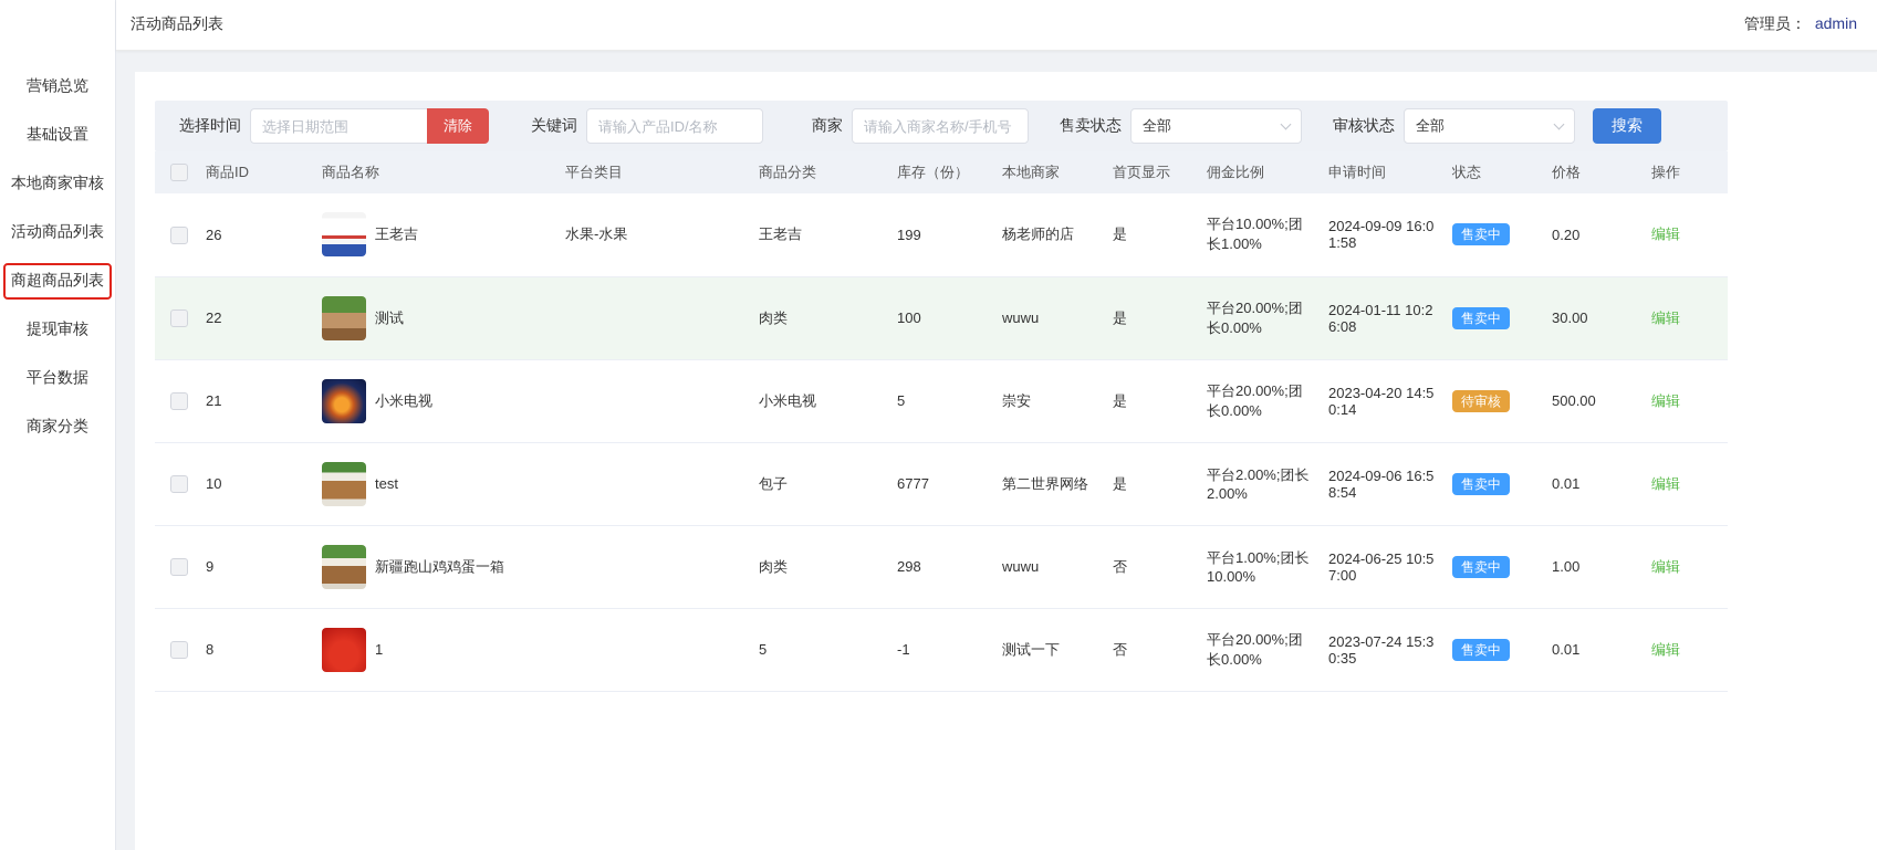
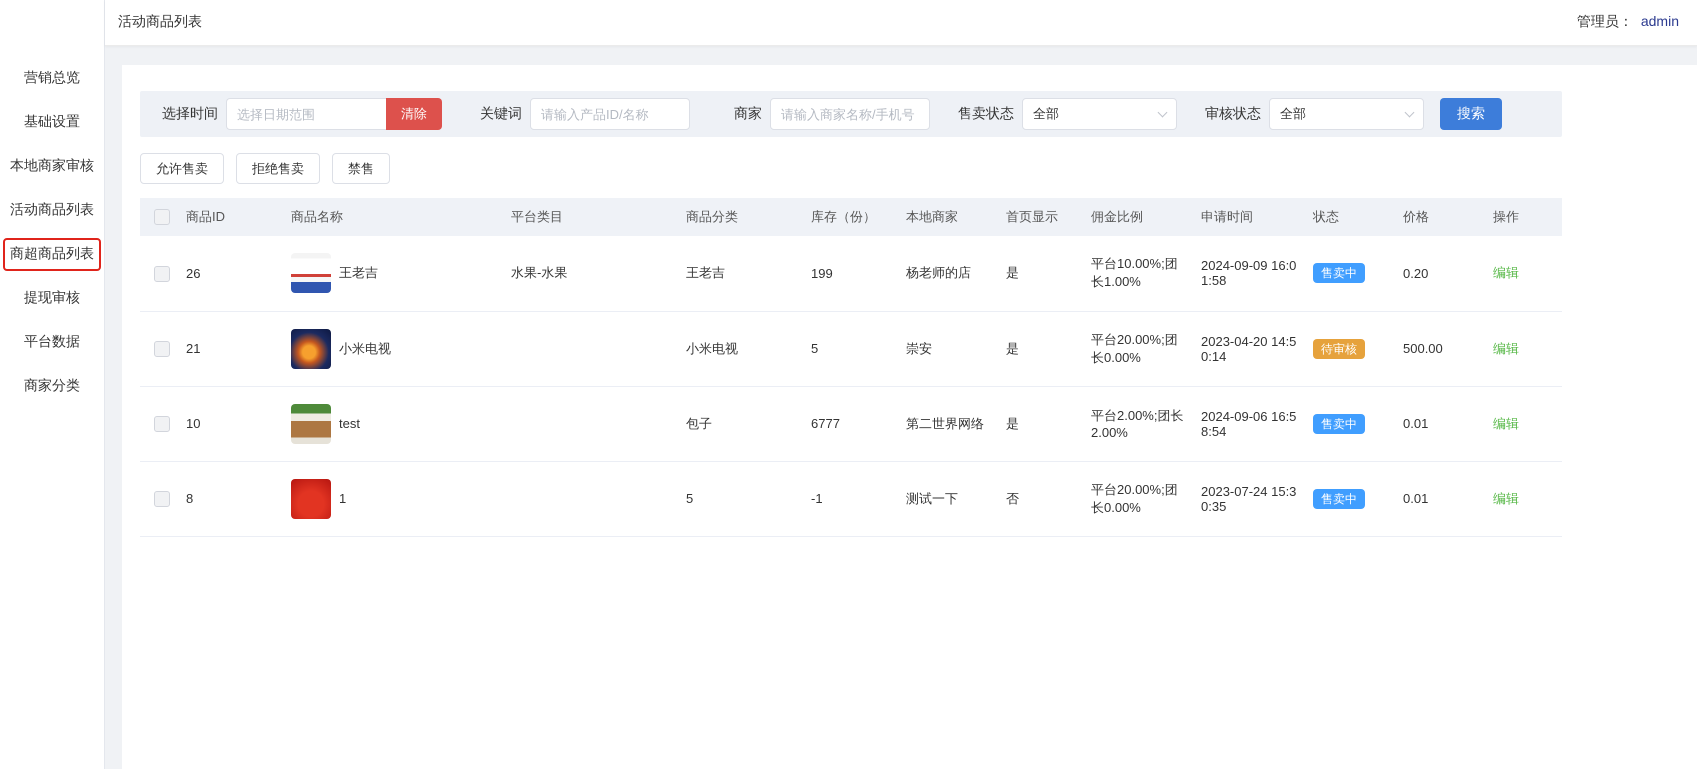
  营销总览
  基础设置
  本地商家审核
  活动商品列表
  商超商品列表
  提现审核
  平台数据
  商家分类
  活动商品列表
  管理员： admin
  选择时间
  选择日期范围
  清除
  关键词
  请输入产品ID/名称
  商家
  请输入商家名称/手机号
  售卖状态
  全部
  审核状态
  全部
  搜索
+ 允许售卖
+ 拒绝售卖
+ 禁售
  	商品ID	商品名称	平台类目	商品分类	库存（份）	本地商家	首页显示	佣金比例	申请时间	状态	价格	操作
  	26	王老吉	水果-水果	王老吉	199	杨老师的店	是	平台10.00%;团长1.00%	2024-09-09 16:01:58	售卖中	0.20	编辑
- 	22	测试		肉类	100	wuwu	是	平台20.00%;团长0.00%	2024-01-11 10:26:08	售卖中	30.00	编辑
  	21	小米电视		小米电视	5	崇安	是	平台20.00%;团长0.00%	2023-04-20 14:50:14	待审核	500.00	编辑
  	10	test		包子	6777	第二世界网络	是	平台2.00%;团长2.00%	2024-09-06 16:58:54	售卖中	0.01	编辑
- 	9	新疆跑山鸡鸡蛋一箱		肉类	298	wuwu	否	平台1.00%;团长10.00%	2024-06-25 10:57:00	售卖中	1.00	编辑
  	8	1		5	-1	测试一下	否	平台20.00%;团长0.00%	2023-07-24 15:30:35	售卖中	0.01	编辑
